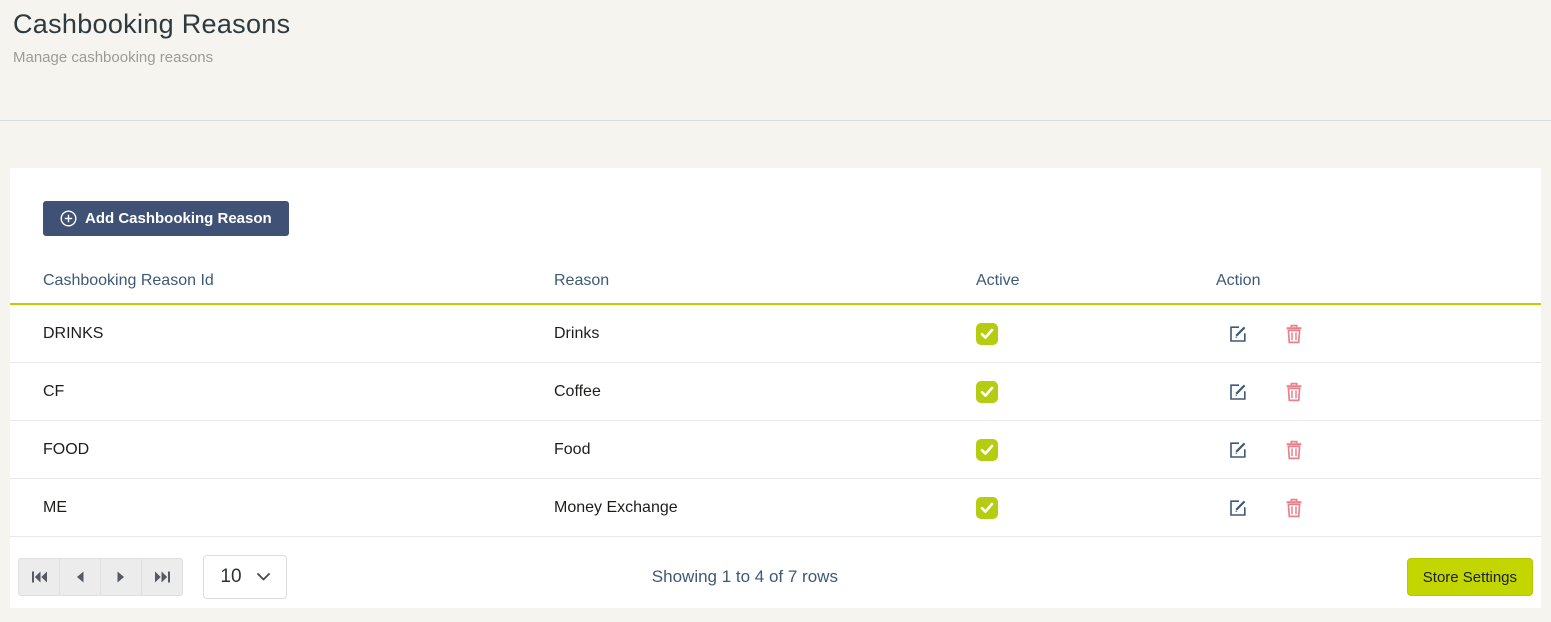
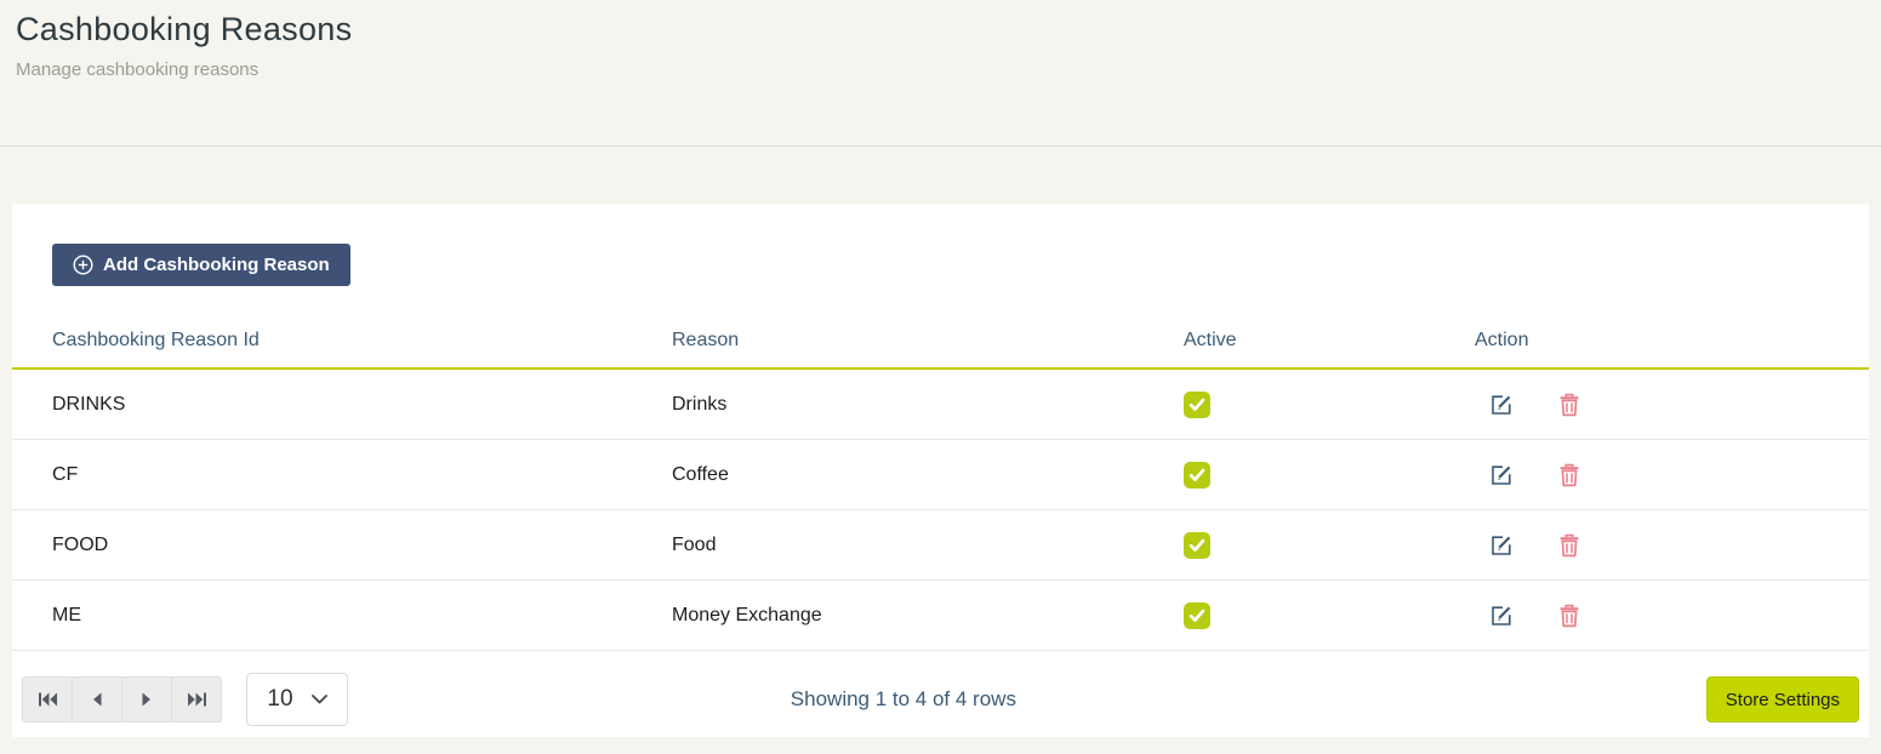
  Cashbooking Reasons
  Manage cashbooking reasons
  Add Cashbooking Reason
  Cashbooking Reason Id	Reason	Active	Action
  DRINKS	Drinks
  CF	Coffee
  FOOD	Food
  ME	Money Exchange
  10
- Showing 1 to 4 of 7 rows
+ Showing 1 to 4 of 4 rows
  Store Settings
